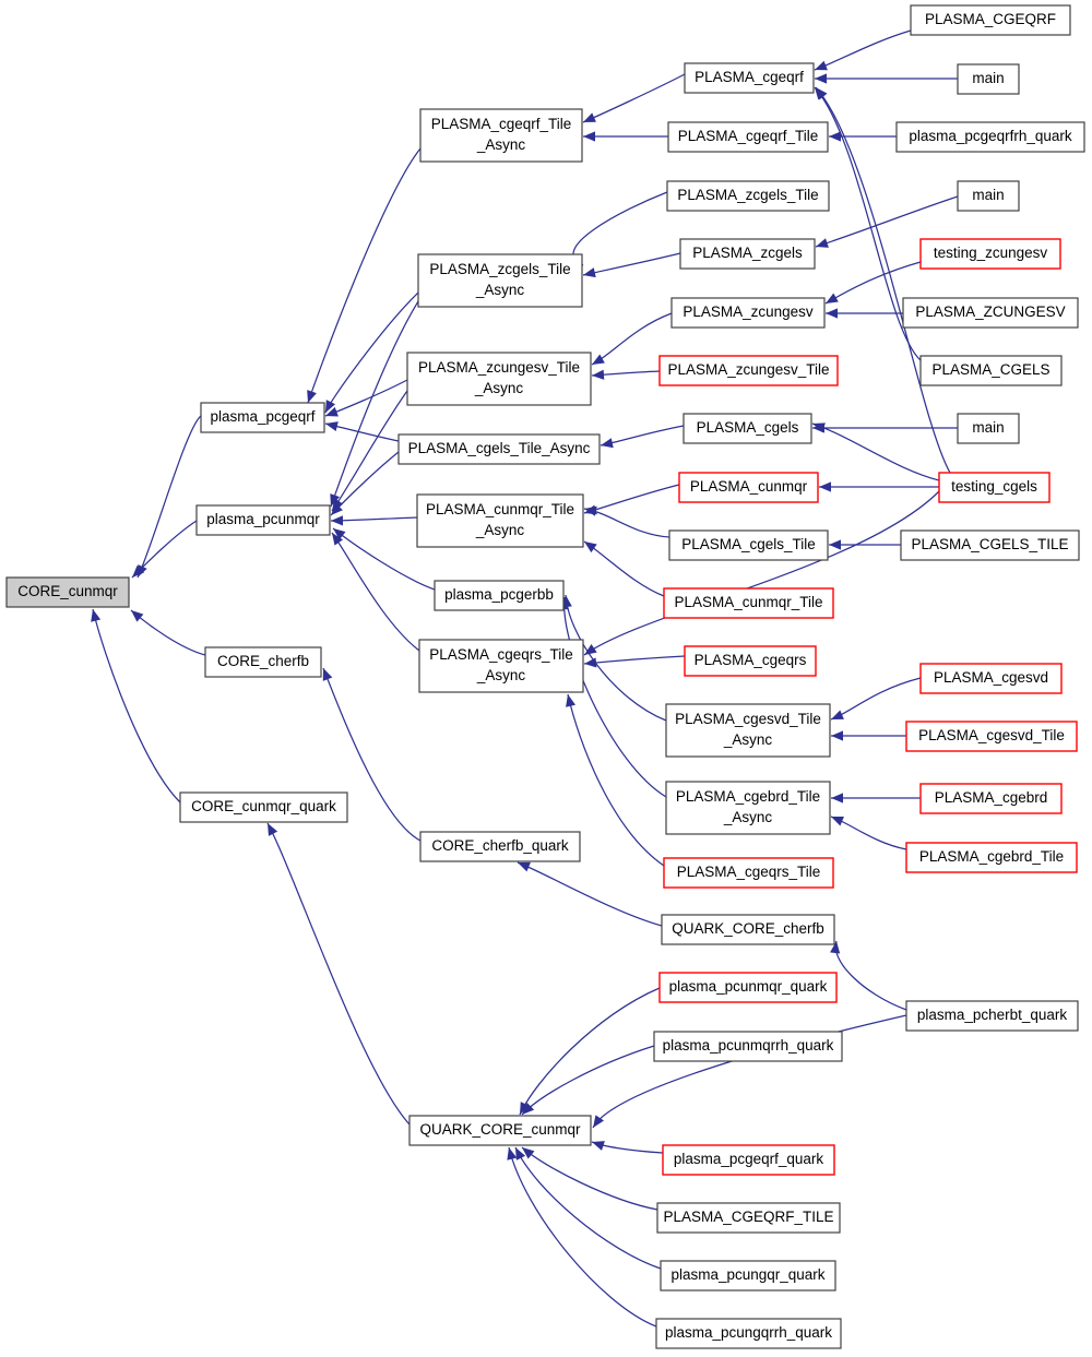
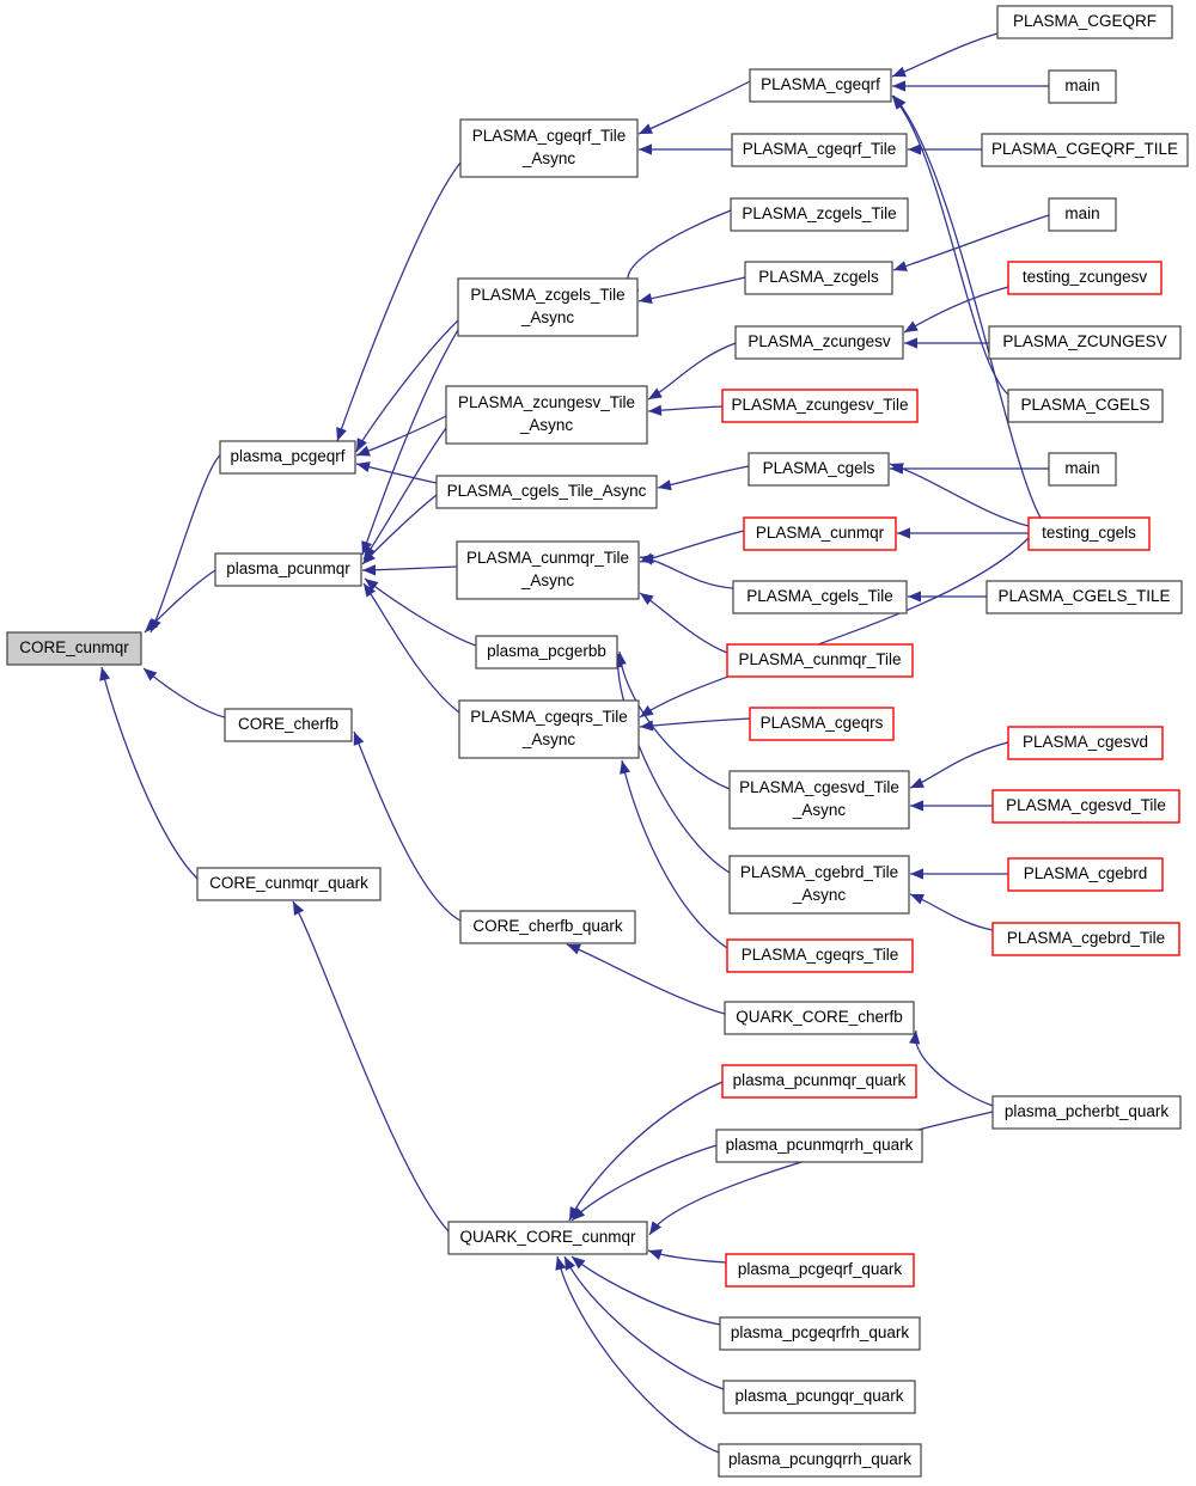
  CORE_cunmqr
  plasma_pcgeqrf
  plasma_pcunmqr
  CORE_cherfb
  CORE_cunmqr_quark
  PLASMA_cgeqrf_Tile
  _Async
  PLASMA_zcgels_Tile
  _Async
  PLASMA_zcungesv_Tile
  _Async
  PLASMA_cgels_Tile_Async
  PLASMA_cunmqr_Tile
  _Async
  plasma_pcgerbb
  PLASMA_cgeqrs_Tile
  _Async
  CORE_cherfb_quark
  QUARK_CORE_cunmqr
  PLASMA_cgeqrf
  PLASMA_cgeqrf_Tile
  PLASMA_zcgels_Tile
  PLASMA_zcgels
  PLASMA_zcungesv
  PLASMA_zcungesv_Tile
  PLASMA_cgels
  PLASMA_cunmqr
  PLASMA_cgels_Tile
  PLASMA_cunmqr_Tile
  PLASMA_cgeqrs
  PLASMA_cgesvd_Tile
  _Async
  PLASMA_cgebrd_Tile
  _Async
  PLASMA_cgeqrs_Tile
  QUARK_CORE_cherfb
  plasma_pcunmqr_quark
  plasma_pcunmqrrh_quark
  plasma_pcgeqrf_quark
- PLASMA_CGEQRF_TILE
+ plasma_pcgeqrfrh_quark
  plasma_pcungqr_quark
  plasma_pcungqrrh_quark
  PLASMA_CGEQRF
  main
- plasma_pcgeqrfrh_quark
+ PLASMA_CGEQRF_TILE
  main
  testing_zcungesv
  PLASMA_ZCUNGESV
  PLASMA_CGELS
  main
  testing_cgels
  PLASMA_CGELS_TILE
  PLASMA_cgesvd
  PLASMA_cgesvd_Tile
  PLASMA_cgebrd
  PLASMA_cgebrd_Tile
  plasma_pcherbt_quark
